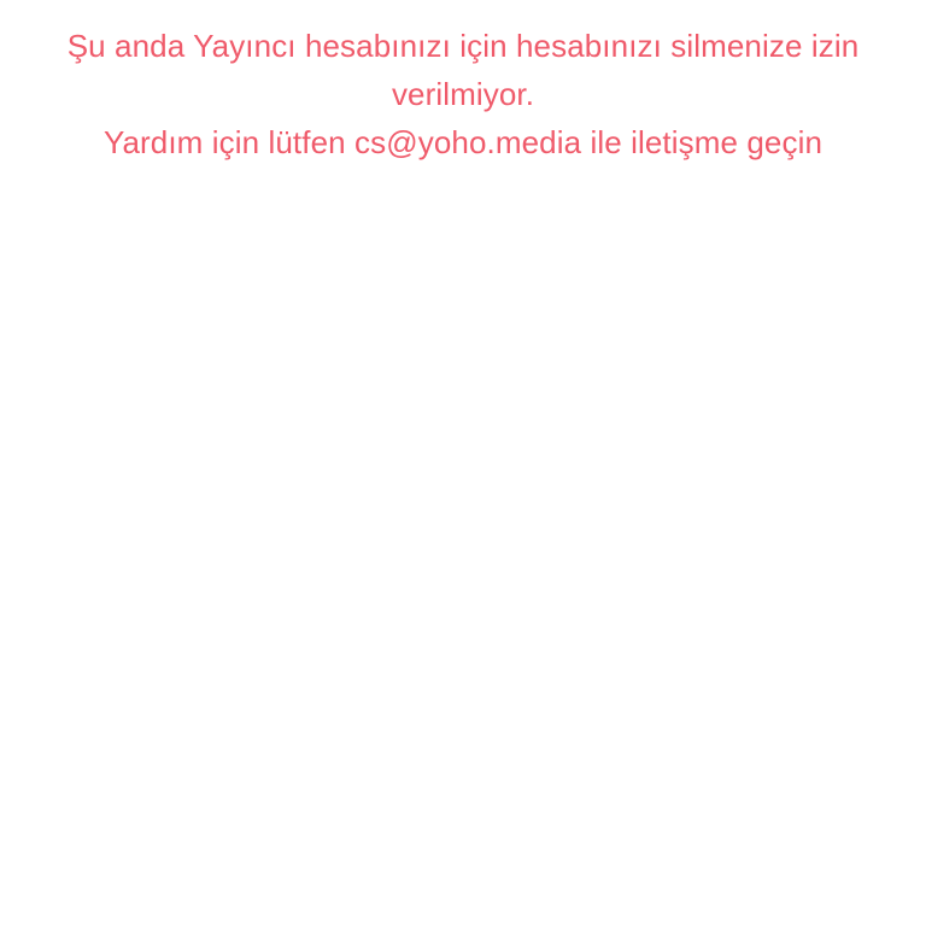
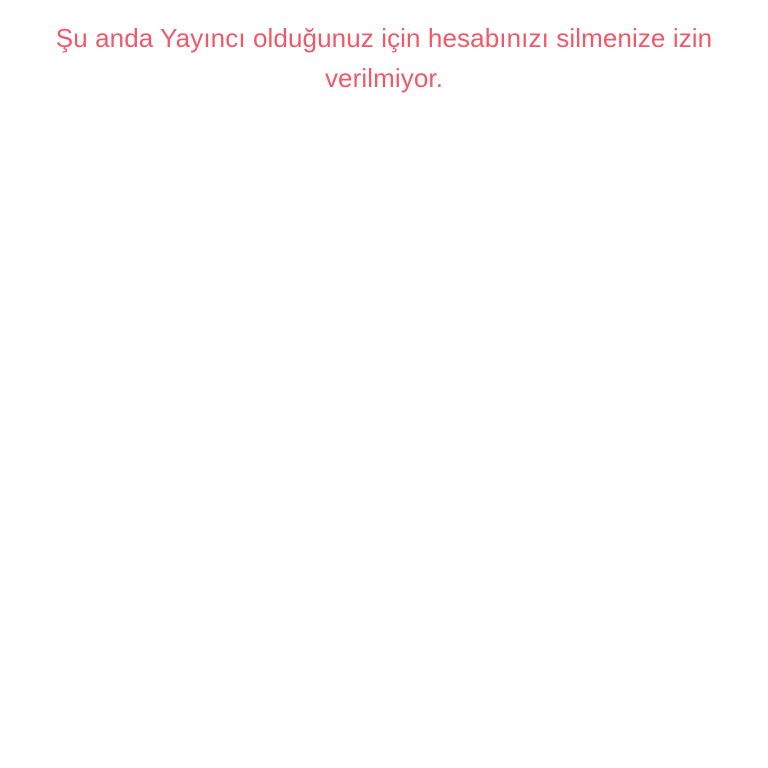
- Şu anda Yayıncı hesabınızı için hesabınızı silmenize izin verilmiyor.
+ Şu anda Yayıncı olduğunuz için hesabınızı silmenize izin verilmiyor.
- Yardım için lütfen cs@yoho.media ile iletişme geçin
